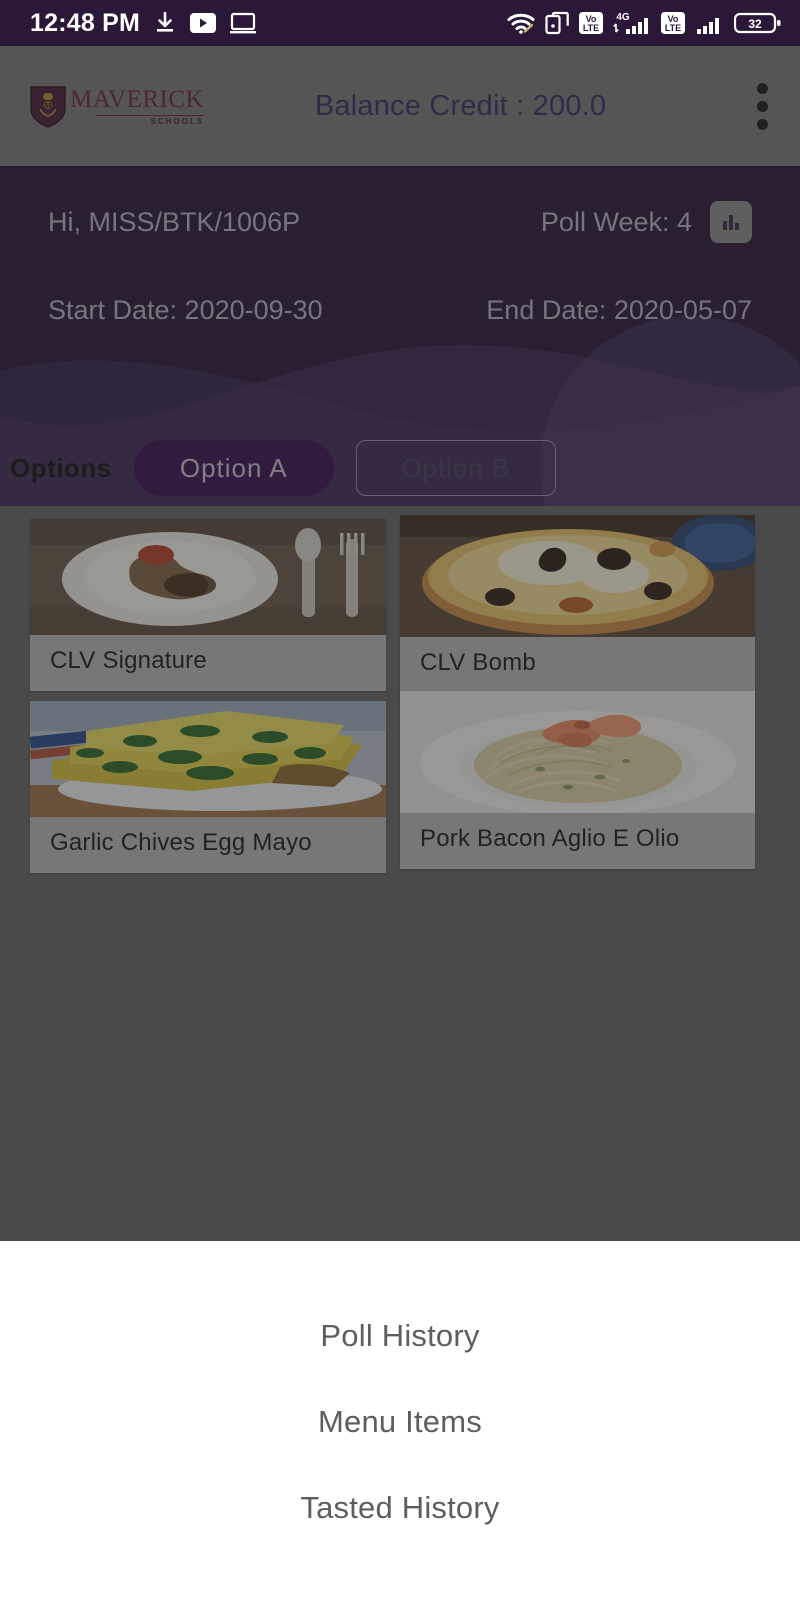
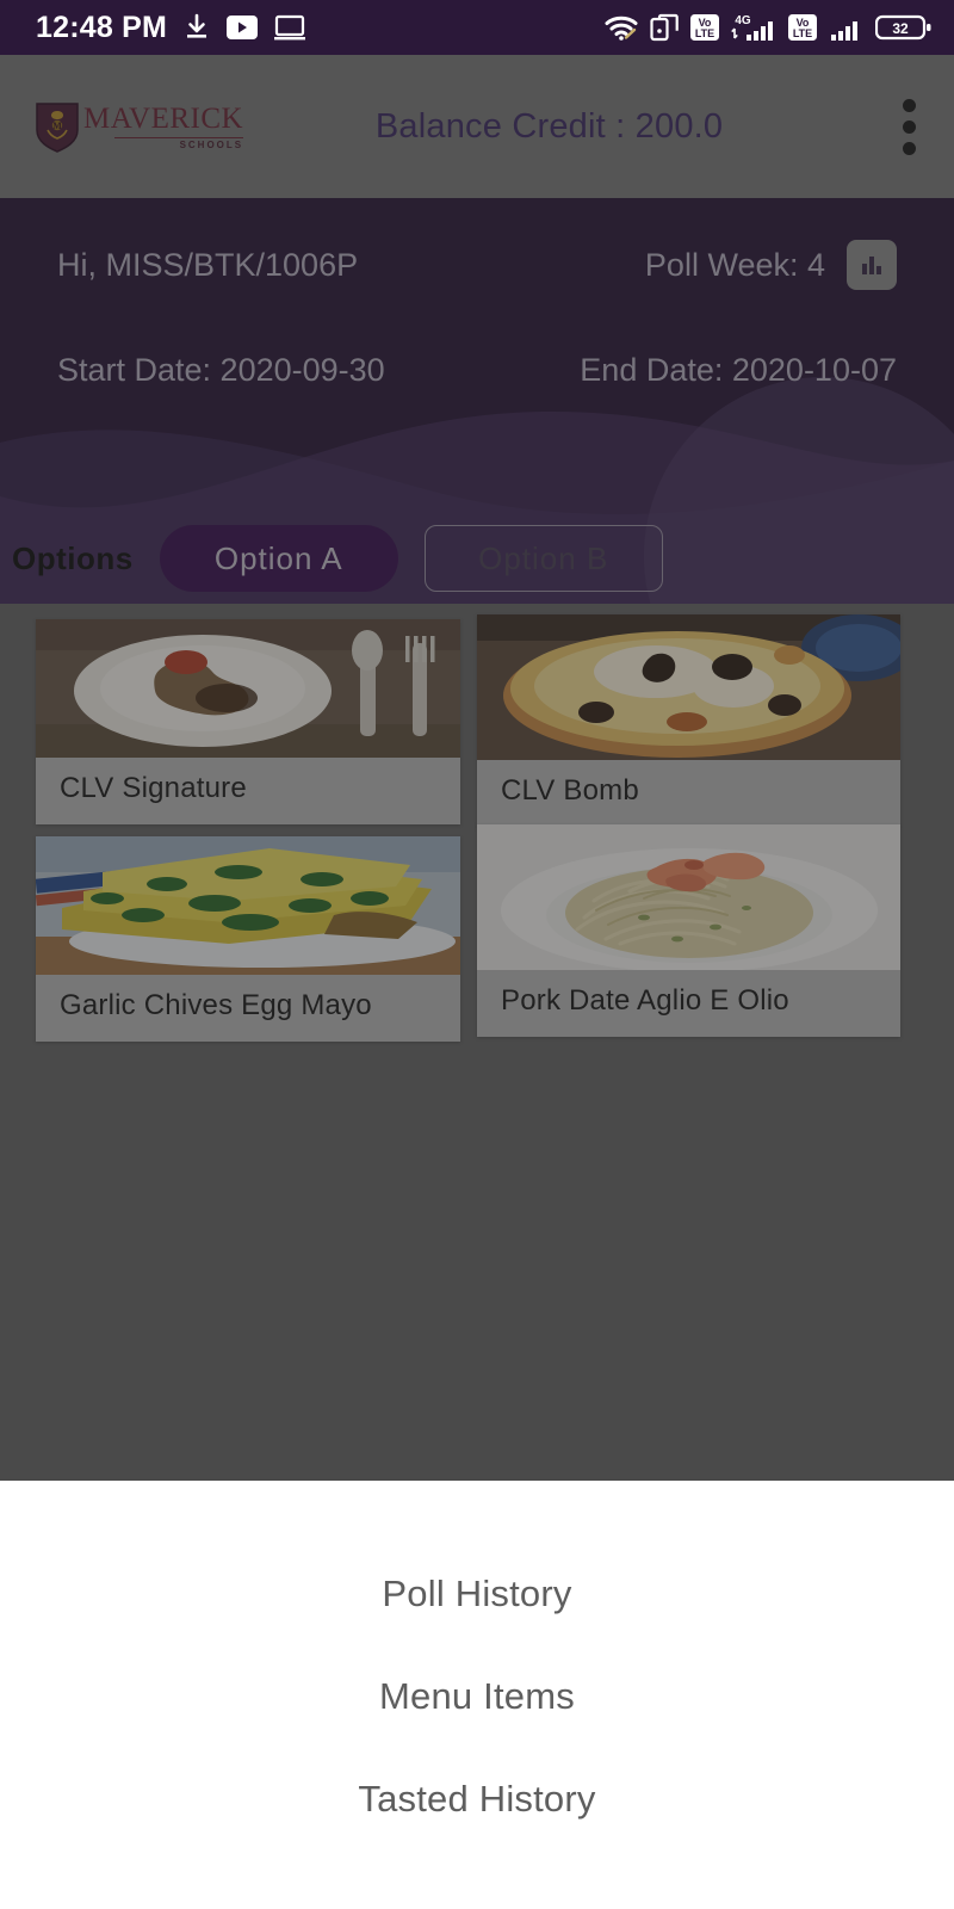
  12:48 PM
  Vo
  LTE
  4G
  Vo
  LTE
  32
  M
  MAVERICK
  SCHOOLS
  Balance Credit : 200.0
  Hi, MISS/BTK/1006P
  Poll Week: 4
  Start Date: 2020-09-30
- End Date: 2020-05-07
+ End Date: 2020-10-07
  Options
  Option A
  CLV Signature
  CLV Bomb
  Garlic Chives Egg Mayo
- Pork Bacon Aglio E Olio
+ Pork Date Aglio E Olio
  Poll History
  Menu Items
  Tasted History
